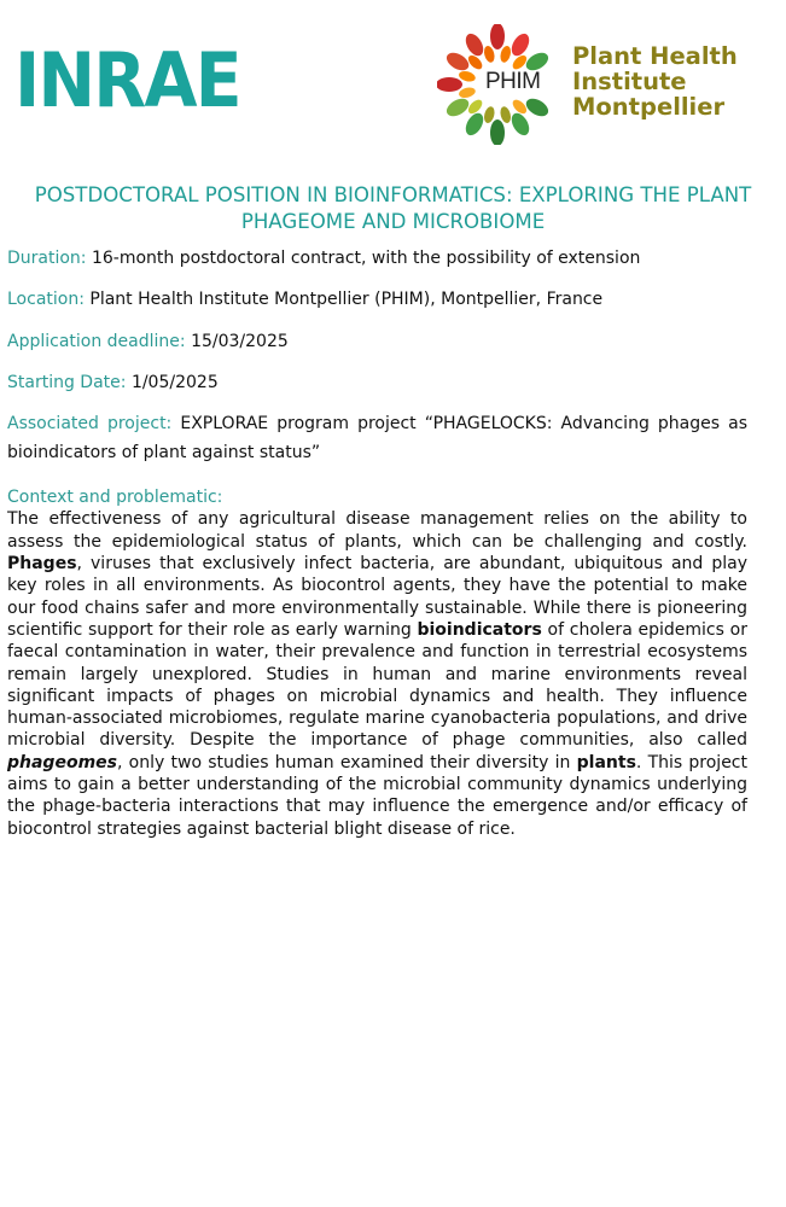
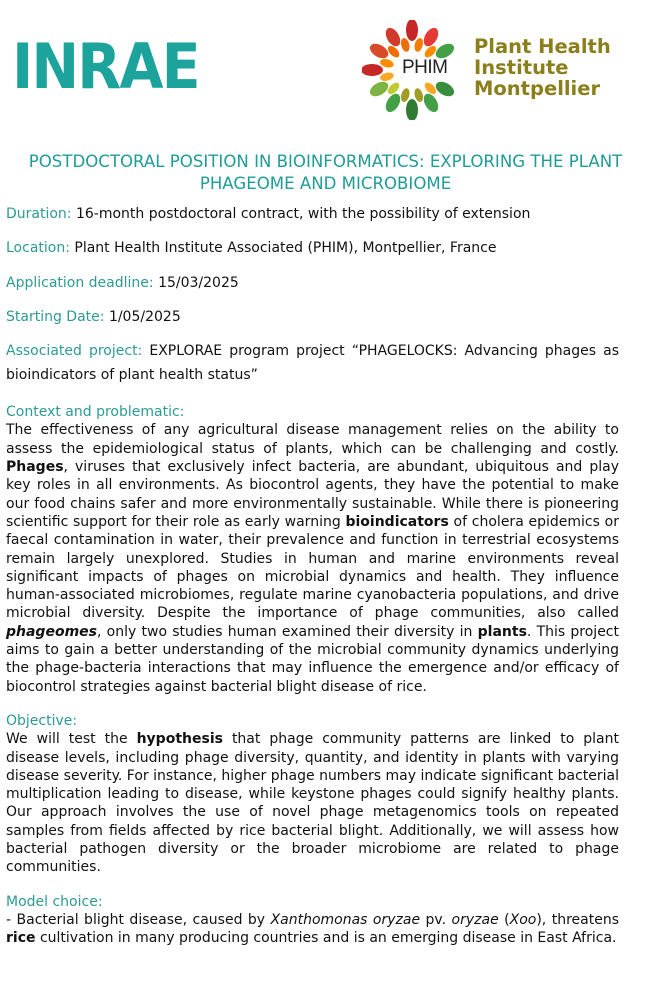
  INRAE
  PHIM
  Plant Health
  Institute
  Montpellier
  POSTDOCTORAL POSITION IN BIOINFORMATICS: EXPLORING THE PLANT PHAGEOME AND MICROBIOME
  Duration: 16-month postdoctoral contract, with the possibility of extension
- Location: Plant Health Institute Montpellier (PHIM), Montpellier, France
+ Location: Plant Health Institute Associated (PHIM), Montpellier, France
  Application deadline: 15/03/2025
  Starting Date: 1/05/2025
- Associated project: EXPLORAE program project “PHAGELOCKS: Advancing phages as bioindicators of plant against status”
+ Associated project: EXPLORAE program project “PHAGELOCKS: Advancing phages as bioindicators of plant health status”
  Context and problematic:
  The effectiveness of any agricultural disease management relies on the ability to assess the epidemiological status of plants, which can be challenging and costly. Phages, viruses that exclusively infect bacteria, are abundant, ubiquitous and play key roles in all environments. As biocontrol agents, they have the potential to make our food chains safer and more environmentally sustainable. While there is pioneering scientific support for their role as early warning bioindicators of cholera epidemics or faecal contamination in water, their prevalence and function in terrestrial ecosystems remain largely unexplored. Studies in human and marine environments reveal significant impacts of phages on microbial dynamics and health. They influence human-associated microbiomes, regulate marine cyanobacteria populations, and drive microbial diversity. Despite the importance of phage communities, also called phageomes, only two studies human examined their diversity in plants. This project aims to gain a better understanding of the microbial community dynamics underlying the phage-bacteria interactions that may influence the emergence and/or efficacy of biocontrol strategies against bacterial blight disease of rice.
+ Objective:
+ We will test the hypothesis that phage community patterns are linked to plant disease levels, including phage diversity, quantity, and identity in plants with varying disease severity. For instance, higher phage numbers may indicate significant bacterial multiplication leading to disease, while keystone phages could signify healthy plants. Our approach involves the use of novel phage metagenomics tools on repeated samples from fields affected by rice bacterial blight. Additionally, we will assess how bacterial pathogen diversity or the broader microbiome are related to phage communities.
+ Model choice:
+ - Bacterial blight disease, caused by Xanthomonas oryzae pv. oryzae (Xoo), threatens rice cultivation in many producing countries and is an emerging disease in East Africa.
